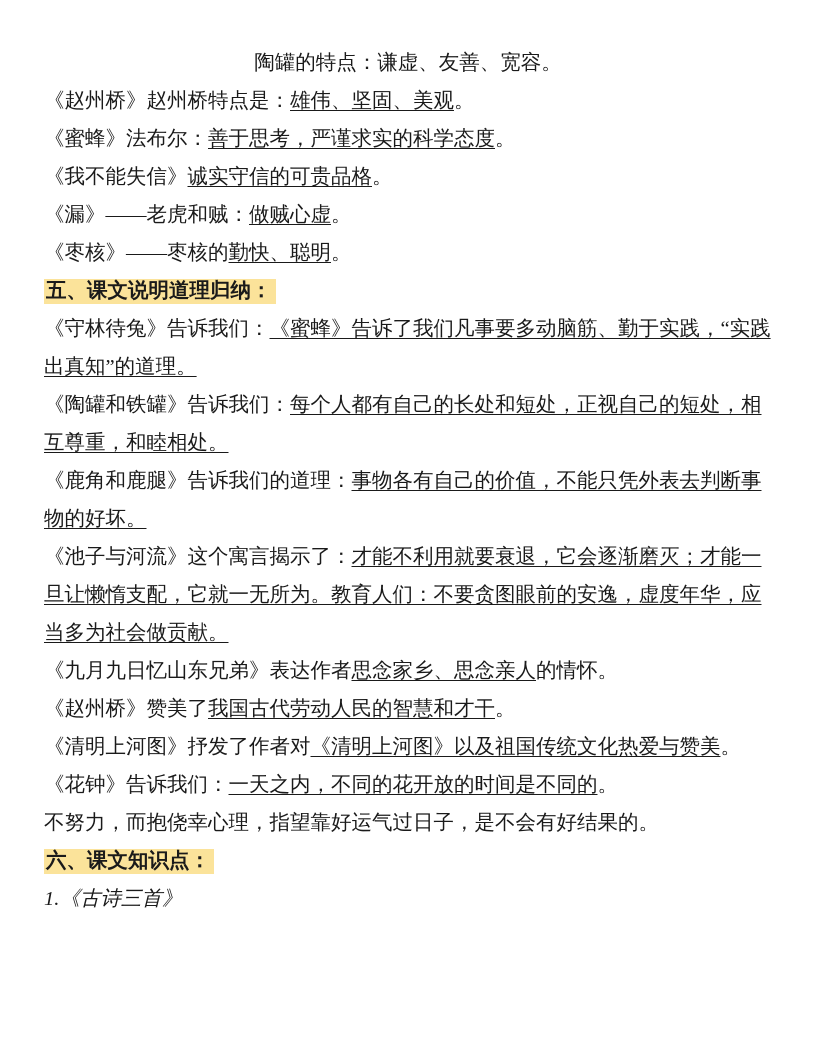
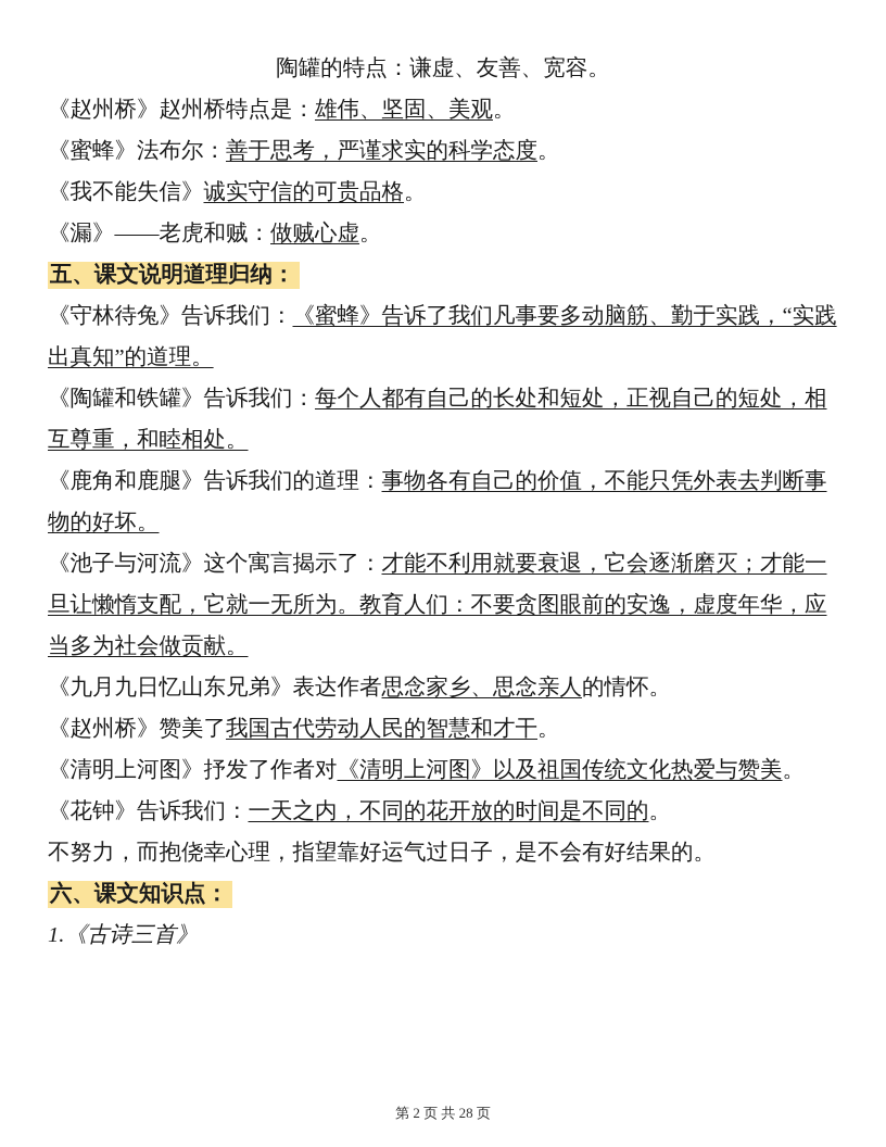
  陶罐的特点：谦虚、友善、宽容。
  《赵州桥》赵州桥特点是：雄伟、坚固、美观。
  《蜜蜂》法布尔：善于思考，严谨求实的科学态度。
  《我不能失信》诚实守信的可贵品格。
  《漏》——老虎和贼：做贼心虚。
- 《枣核》——枣核的勤快、聪明。
  五、课文说明道理归纳：
  《守林待兔》告诉我们：《蜜蜂》告诉了我们凡事要多动脑筋、勤于实践，“实践出真知”的道理。
  《陶罐和铁罐》告诉我们：每个人都有自己的长处和短处，正视自己的短处，相互尊重，和睦相处。
  《鹿角和鹿腿》告诉我们的道理：事物各有自己的价值，不能只凭外表去判断事物的好坏。
  《池子与河流》这个寓言揭示了：才能不利用就要衰退，它会逐渐磨灭；才能一旦让懒惰支配，它就一无所为。教育人们：不要贪图眼前的安逸，虚度年华，应当多为社会做贡献。
  《九月九日忆山东兄弟》表达作者思念家乡、思念亲人的情怀。
  《赵州桥》赞美了我国古代劳动人民的智慧和才干。
  《清明上河图》抒发了作者对《清明上河图》以及祖国传统文化热爱与赞美。
  《花钟》告诉我们：一天之内，不同的花开放的时间是不同的。
  不努力，而抱侥幸心理，指望靠好运气过日子，是不会有好结果的。
  六、课文知识点：
  1.《古诗三首》
+ 第 2 页 共 28 页
